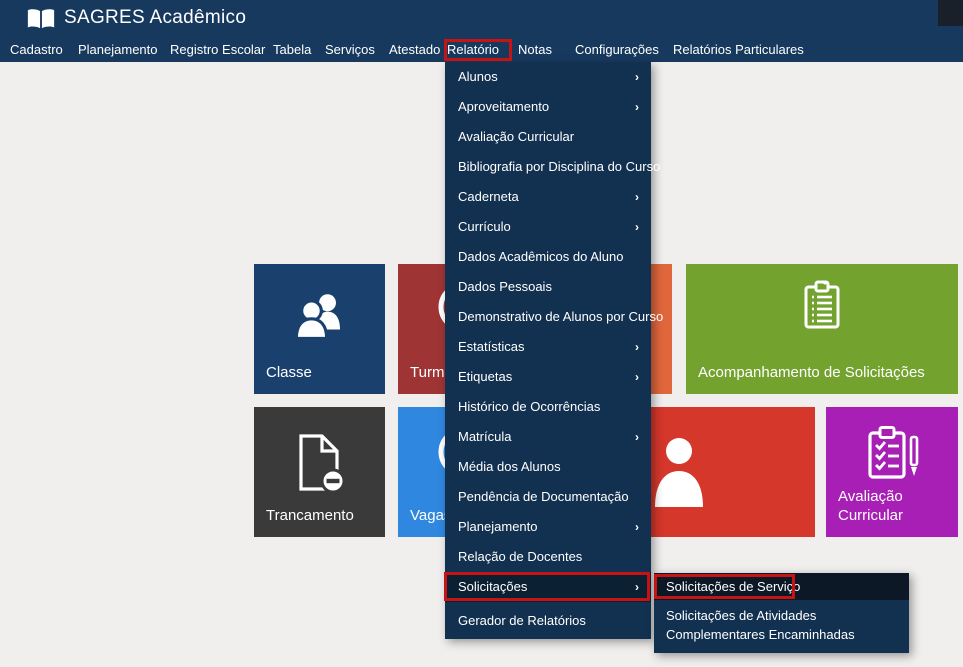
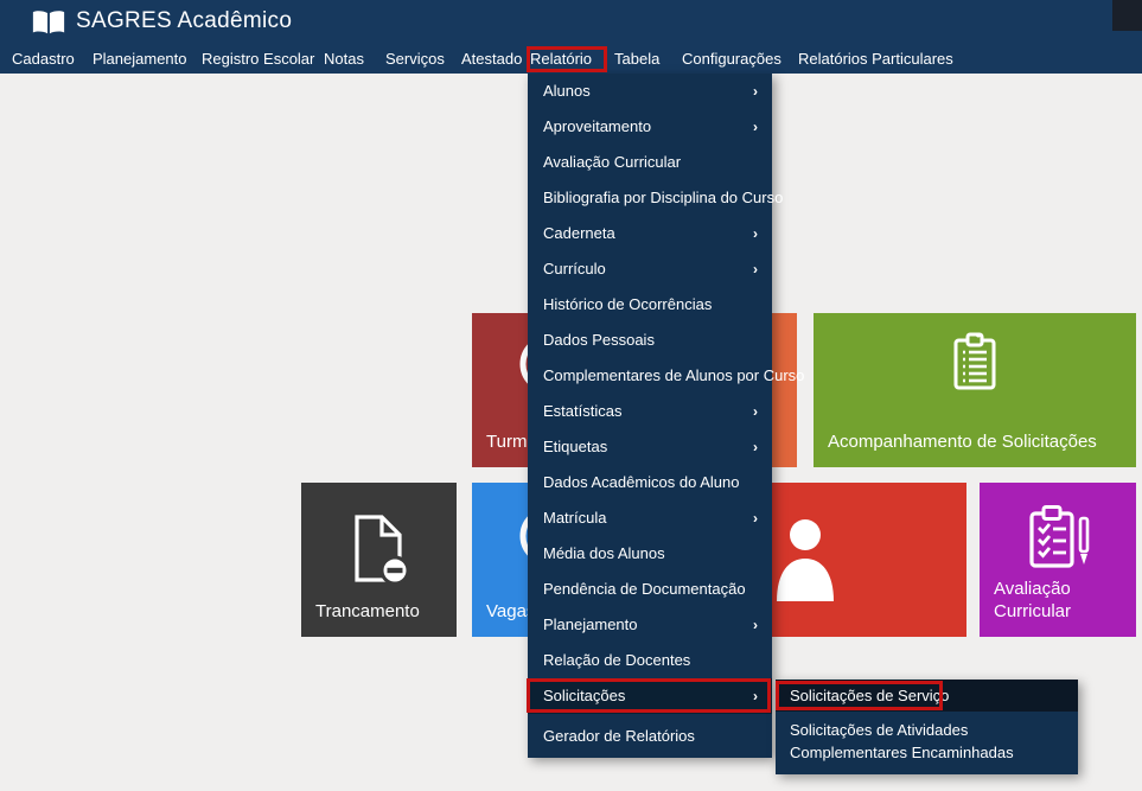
  SAGRES Acadêmico
  Cadastro
  Planejamento
  Registro Escolar
- Tabela
+ Notas
  Serviços
  Atestado
  Relatório
- Notas
+ Tabela
  Configurações
  Relatórios Particulares
- Classe
  Turm
  Acompanhamento de Solicitações
  Trancamento
  Avaliação Curricular
  Alunos
  ›
  Aproveitamento
  ›
  Avaliação Curricular
  Bibliografia por Disciplina do Curso
  Caderneta
  ›
  Currículo
  ›
- Dados Acadêmicos do Aluno
+ Histórico de Ocorrências
  Dados Pessoais
- Demonstrativo de Alunos por Curso
+ Complementares de Alunos por Curso
  Estatísticas
  ›
  Etiquetas
  ›
- Histórico de Ocorrências
+ Dados Acadêmicos do Aluno
  Matrícula
  ›
  Média dos Alunos
  Pendência de Documentação
  Planejamento
  ›
  Relação de Docentes
  Solicitações
  ›
  Gerador de Relatórios
  Solicitações de Serviço
  Solicitações de Atividades Complementares Encaminhadas
